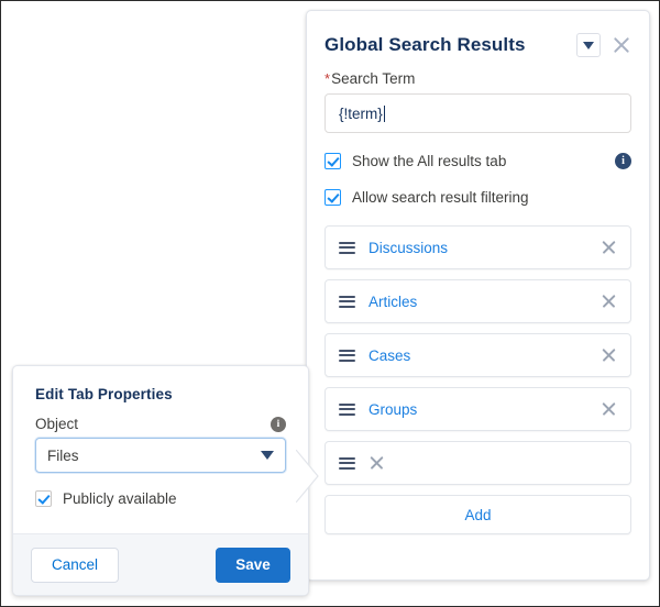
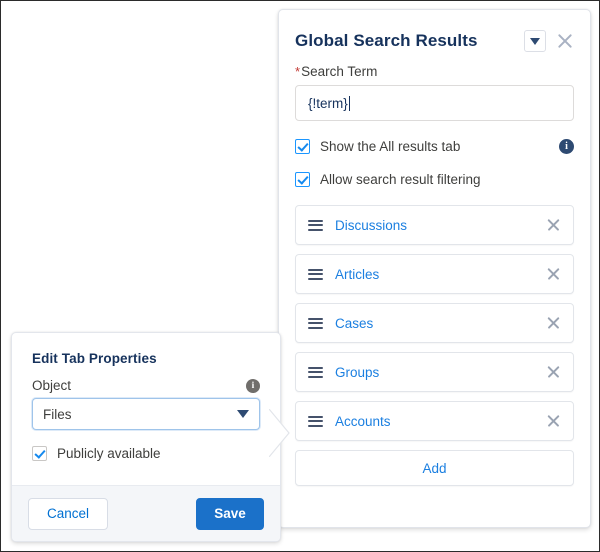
  Global Search Results
  *Search Term
  {!term}
  Show the All results tab
  i
  Allow search result filtering
  Discussions
  Articles
  Cases
  Groups
+ Accounts
  Add
  Edit Tab Properties
  Object
  i
  Files
  Publicly available
  Cancel
  Save
